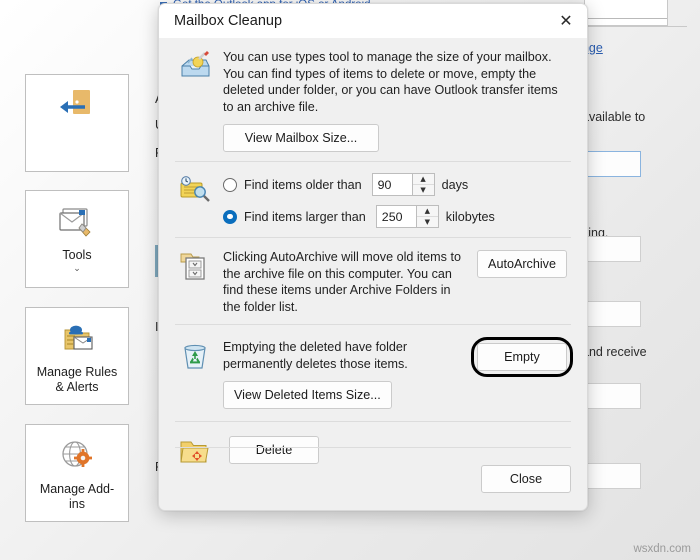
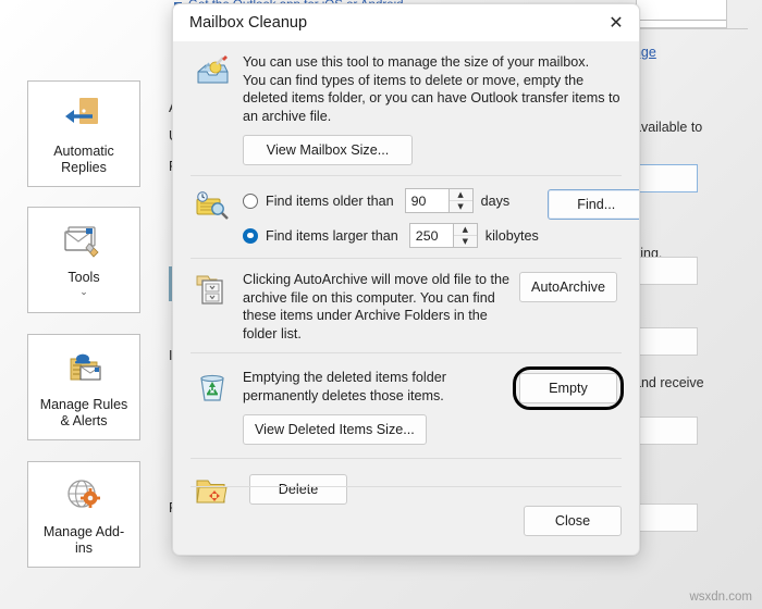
  vailable to
  ing.
  nd receive
  I
+ Automatic
+ Replies
  Tools
  ⌄
  Manage Rules
  & Alerts
  Manage Add-
  ins
  Mailbox Cleanup
  ✕
- You can use types tool to manage the size of your mailbox.
+ You can use this tool to manage the size of your mailbox.
- You can find types of items to delete or move, empty the deleted under folder, or you can have Outlook transfer items to an archive file.
+ You can find types of items to delete or move, empty the deleted items folder, or you can have Outlook transfer items to an archive file.
  View Mailbox Size...
  Find items older than
  90
  ▲
  ▼
  days
  Find items larger than
  250
  ▲
  ▼
  kilobytes
+ Find...
- Clicking AutoArchive will move old items to the archive file on this computer. You can find these items under Archive Folders in the folder list.
+ Clicking AutoArchive will move old file to the archive file on this computer. You can find these items under Archive Folders in the folder list.
  AutoArchive
- Emptying the deleted have folder permanently deletes those items.
+ Emptying the deleted items folder permanently deletes those items.
  View Deleted Items Size...
  Empty
  Delete
  Close
  wsxdn.com
